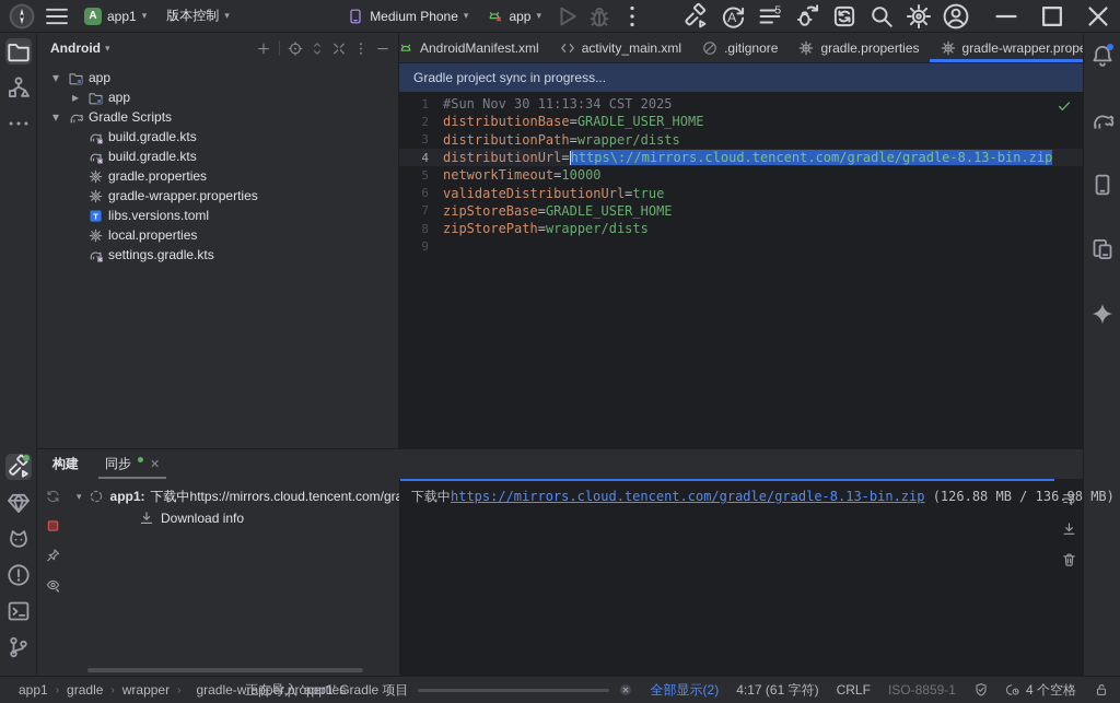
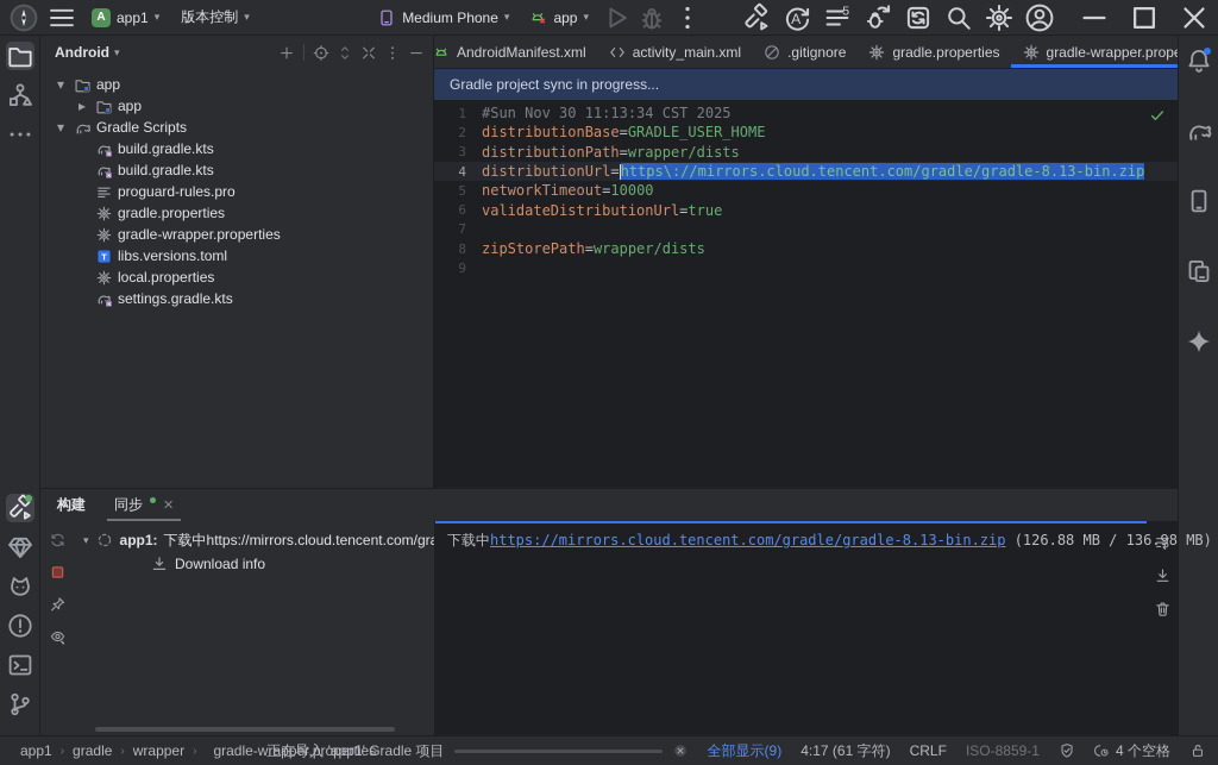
  A
  app1
  ▾
  版本控制
  ▾
  Medium Phone
  ▾
  app
  ▾
  A
  5
  Android
  ▾
  ▾
  app
  ▸
  app
  ▾
  Gradle Scripts
  build.gradle.kts
  build.gradle.kts
+ proguard-rules.pro
  gradle.properties
  gradle-wrapper.properties
  T
  libs.versions.toml
  local.properties
  settings.gradle.kts
  AndroidManifest.xml
  activity_main.xml
  .gitignore
  gradle.properties
  gradle-wrapper.prop
  Gradle project sync in progress...
  1
  #Sun Nov 30 11:13:34 CST 2025
  2
  distributionBase=GRADLE_USER_HOME
  3
  distributionPath=wrapper/dists
  4
  distributionUrl=https\://mirrors.cloud.tencent.com/gradle/gradle-8.13-bin.zip
  5
  networkTimeout=10000
  6
  validateDistributionUrl=true
  7
- zipStoreBase=GRADLE_USER_HOME
  8
  zipStorePath=wrapper/dists
  9
  构建
  同步
  ✕
  ▾
  app1:
  下载中https://mirrors.cloud.tencent.com/gra
  Download info
  下载中https://mirrors.cloud.tencent.com/gradle/gradle-8.13-bin.zip (126.88 MB / 136.98 MB)
  app1
  ›
  gradle
  ›
  wrapper
  ›
  gradle-wrapper.properties
  正在导入 'app1' Gradle 项目
- 全部显示(2)
+ 全部显示(9)
  4:17 (61 字符)
  CRLF
  ISO-8859-1
  4 个空格
